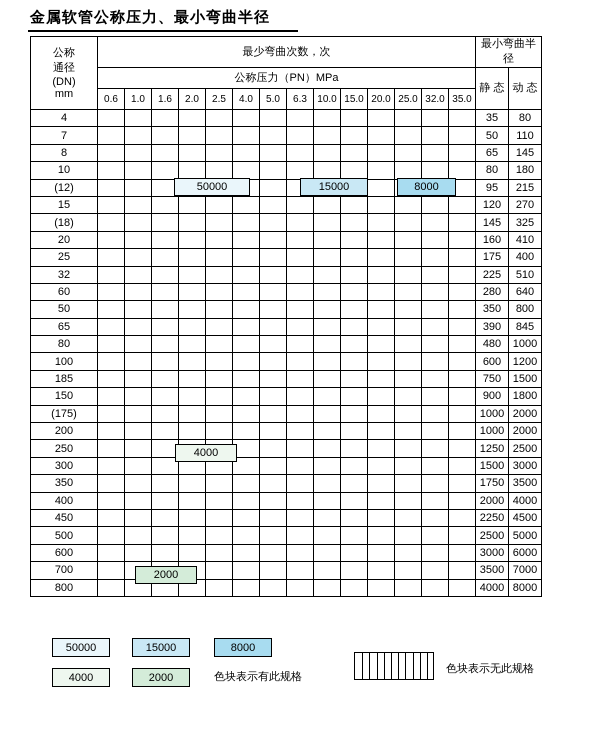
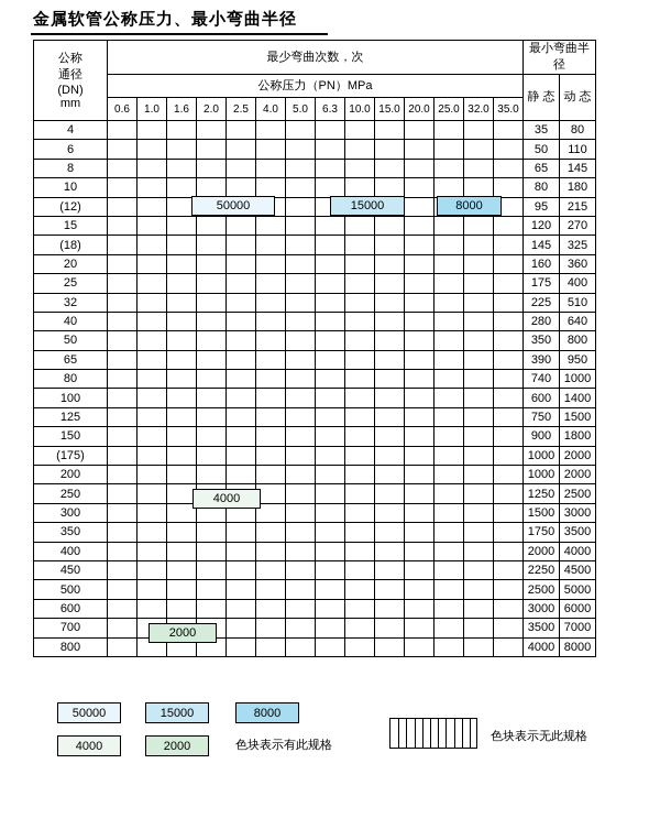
  金属软管公称压力、最小弯曲半径
  公称 通径 (DN) mm	最少弯曲次数，次	最小弯曲半径
  公称压力（PN）MPa	静 态	动 态
  0.6	1.0	1.6	2.0	2.5	4.0	5.0	6.3	10.0	15.0	20.0	25.0	32.0	35.0
  4															35	80
- 7															50	110
+ 6															50	110
  8															65	145
  10															80	180
  (12)															95	215
  15															120	270
  (18)															145	325
- 20															160	410
+ 20															160	360
  25															175	400
  32															225	510
- 60															280	640
+ 40															280	640
  50															350	800
- 65															390	845
+ 65															390	950
- 80															480	1000
+ 80															740	1000
- 100															600	1200
+ 100															600	1400
- 185															750	1500
+ 125															750	1500
  150															900	1800
  (175)															1000	2000
  200															1000	2000
  250															1250	2500
  300															1500	3000
  350															1750	3500
  400															2000	4000
  450															2250	4500
  500															2500	5000
  600															3000	6000
  700															3500	7000
  800															4000	8000
  50000
  15000
  8000
  4000
  2000
  50000
  15000
  8000
  4000
  2000
  色块表示有此规格
  色块表示无此规格
